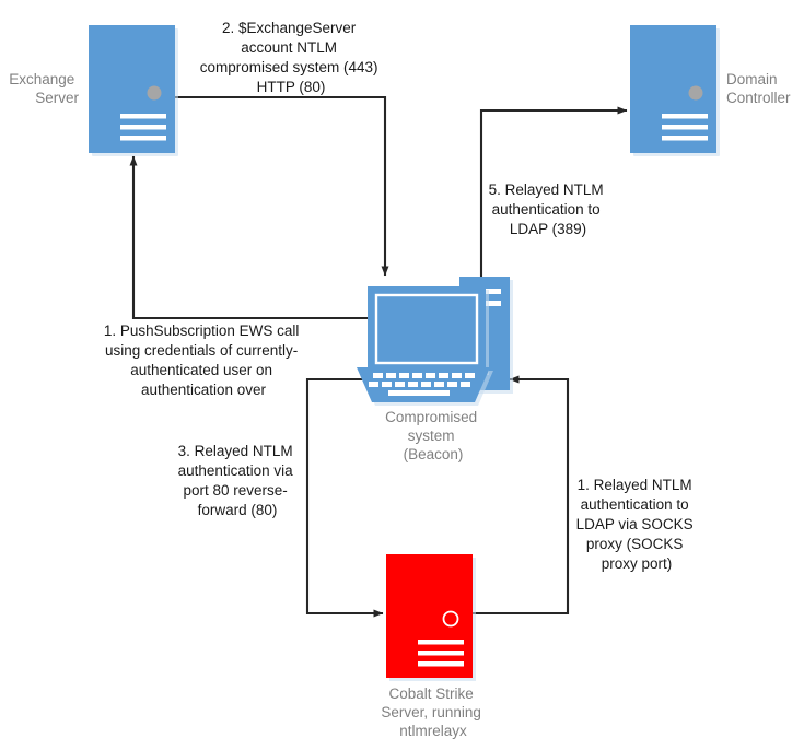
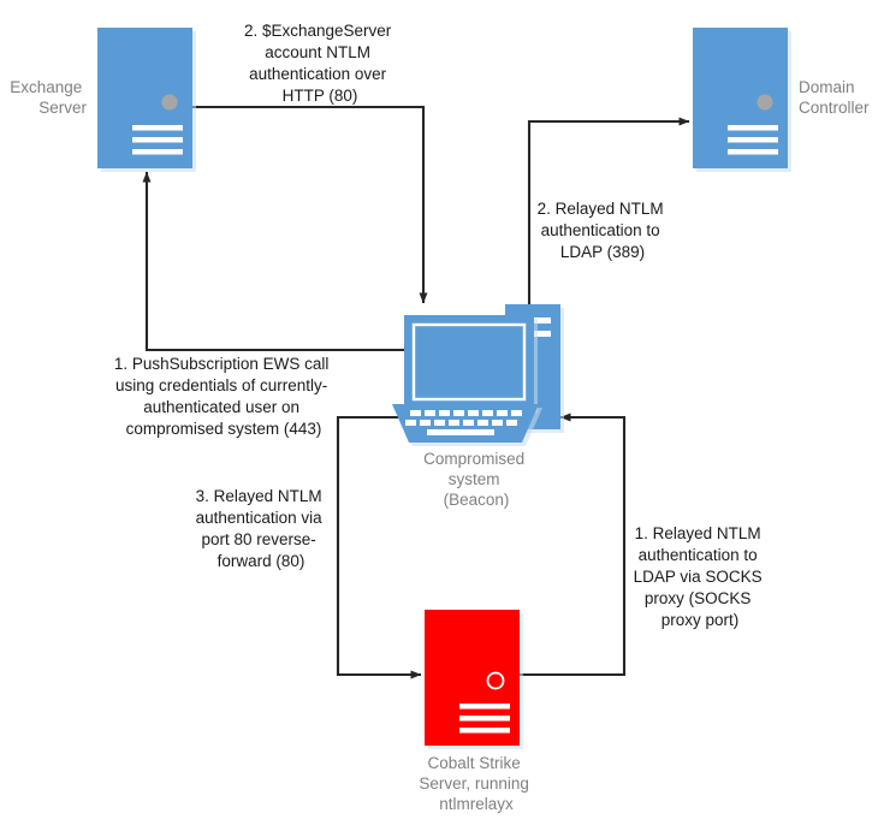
  Exchange Server
  Domain Controller
  Compromised system (Beacon)
  Cobalt Strike Server, running ntlmrelayx
- 2. $ExchangeServer account NTLM compromised system (443) HTTP (80)
+ 2. $ExchangeServer account NTLM authentication over HTTP (80)
- 5. Relayed NTLM authentication to LDAP (389)
+ 2. Relayed NTLM authentication to LDAP (389)
- 1. PushSubscription EWS call using credentials of currently- authenticated user on authentication over
+ 1. PushSubscription EWS call using credentials of currently- authenticated user on compromised system (443)
  3. Relayed NTLM authentication via port 80 reverse- forward (80)
  1. Relayed NTLM authentication to LDAP via SOCKS proxy (SOCKS proxy port)
